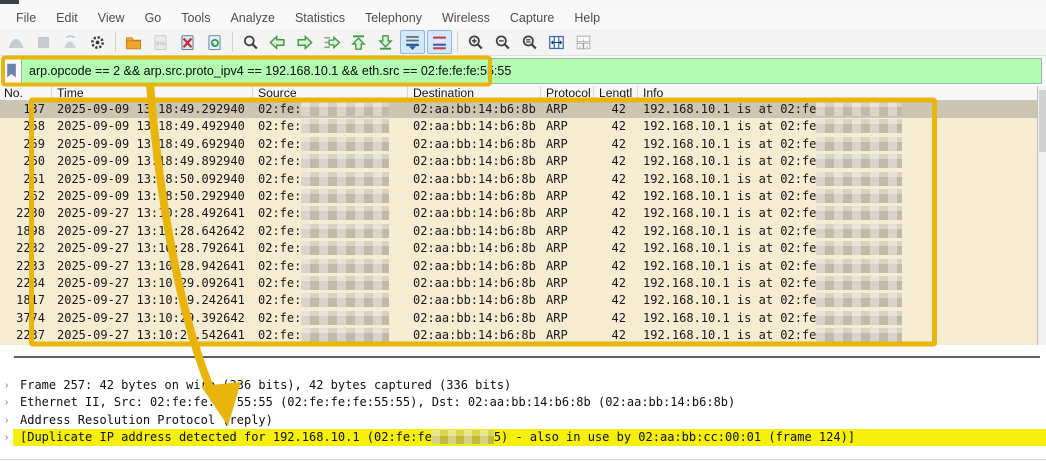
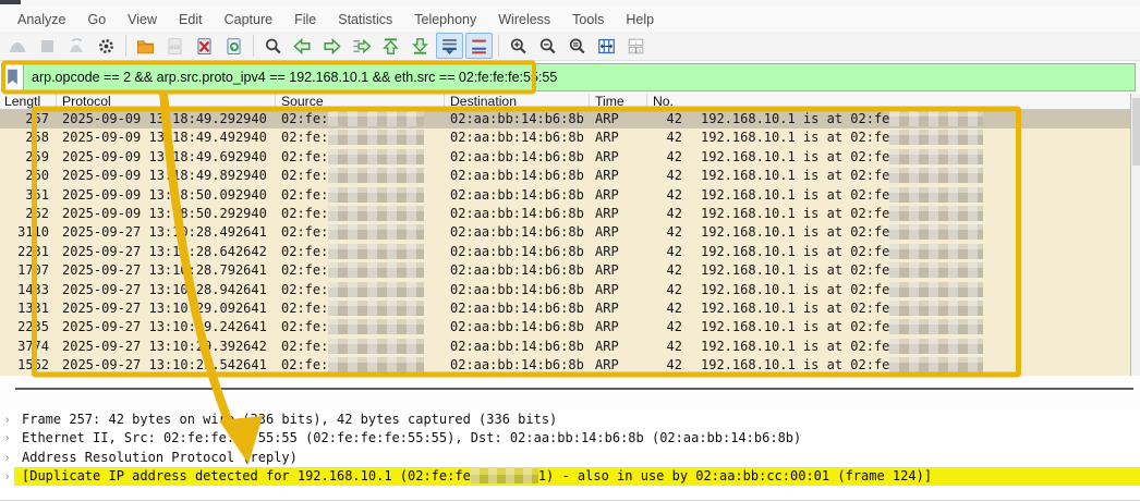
- File
+ Analyze
- Edit
+ Go
  View
- Go
+ Edit
- Tools
+ Capture
- Analyze
+ File
  Statistics
  Telephony
  Wireless
- Capture
+ Tools
  Help
  arp.opcode == 2 && arp.src.proto_ipv4 == 192.168.10.1 && eth.src == 02:fe:fe:fe:5:55
- No.
+ Lengtl
- Time
+ Protocol
  Source
  Destination
- Protocol
+ Time
- Lengtl
+ No.
- Info
- 137
+ 257
  2025-09-09 1318:49.292940
  02:fe:
  02:aa:bb:14:b6:8b
  ARP
  42
  192.168.10.1 is at 02:fe
  258
  2025-09-09 1318:49.492940
  02:fe:
  02:aa:bb:14:b6:8b
  ARP
  42
  192.168.10.1 is at 02:fe
  259
  2025-09-09 1318:49.692940
  02:fe:
  02:aa:bb:14:b6:8b
  ARP
  42
  192.168.10.1 is at 02:fe
  260
  2025-09-09 138:49.892940
  02:fe:
  02:aa:bb:14:b6:8b
  ARP
  42
  192.168.10.1 is at 02:fe
- 261
+ 351
  2025-09-09 13:8:50.092940
  02:fe:
  02:aa:bb:14:b6:8b
  ARP
  42
  192.168.10.1 is at 02:fe
  262
  2025-09-09 13:8:50.292940
  02:fe:
  02:aa:bb:14:b6:8b
  ARP
  42
  192.168.10.1 is at 02:fe
- 2230
+ 3110
  2025-09-27 13::28.492641
  02:fe:
  02:aa:bb:14:b6:8b
  ARP
  42
  192.168.10.1 is at 02:fe
- 1898
+ 2231
  2025-09-27 13:1:28.642642
  02:fe:
  02:aa:bb:14:b6:8b
  ARP
  42
  192.168.10.1 is at 02:fe
- 2232
+ 1707
  2025-09-27 13:1:28.792641
  02:fe:
  02:aa:bb:14:b6:8b
  ARP
  42
  192.168.10.1 is at 02:fe
- 2233
+ 1433
  2025-09-27 13:1028.942641
  02:fe:
  02:aa:bb:14:b6:8b
  ARP
  42
  192.168.10.1 is at 02:fe
- 2234
+ 1331
  2025-09-27 13:1029.092641
  02:fe:
  02:aa:bb:14:b6:8b
  ARP
  42
  192.168.10.1 is at 02:fe
- 1817
+ 2235
  2025-09-27 13:10:9.242641
  02:fe:
  02:aa:bb:14:b6:8b
  ARP
  42
  192.168.10.1 is at 02:fe
  3774
  2025-09-27 13:10:.392642
  02:fe:
  02:aa:bb:14:b6:8b
  ARP
  42
  192.168.10.1 is at 02:fe
- 2237
+ 1562
  2025-09-27 13:10:2.542641
  02:fe:
  02:aa:bb:14:b6:8b
  ARP
  42
  192.168.10.1 is at 02:fe
  ›
  Frame 257: 42 bytes on wir36 bits), 42 bytes captured (336 bits)
  ›
  Ethernet II, Src: 02:fe:fe:55:55 (02:fe:fe:fe:55:55), Dst: 02:aa:bb:14:b6:8b (02:aa:bb:14:b6:8b)
  ›
  Address Resolution Protocolreply)
  ›
- [Duplicate IP address detected for 192.168.10.1 (02:fe:fe 5) - also in use by 02:aa:bb:cc:00:01 (frame 124)]
+ [Duplicate IP address detected for 192.168.10.1 (02:fe:fe 1) - also in use by 02:aa:bb:cc:00:01 (frame 124)]
